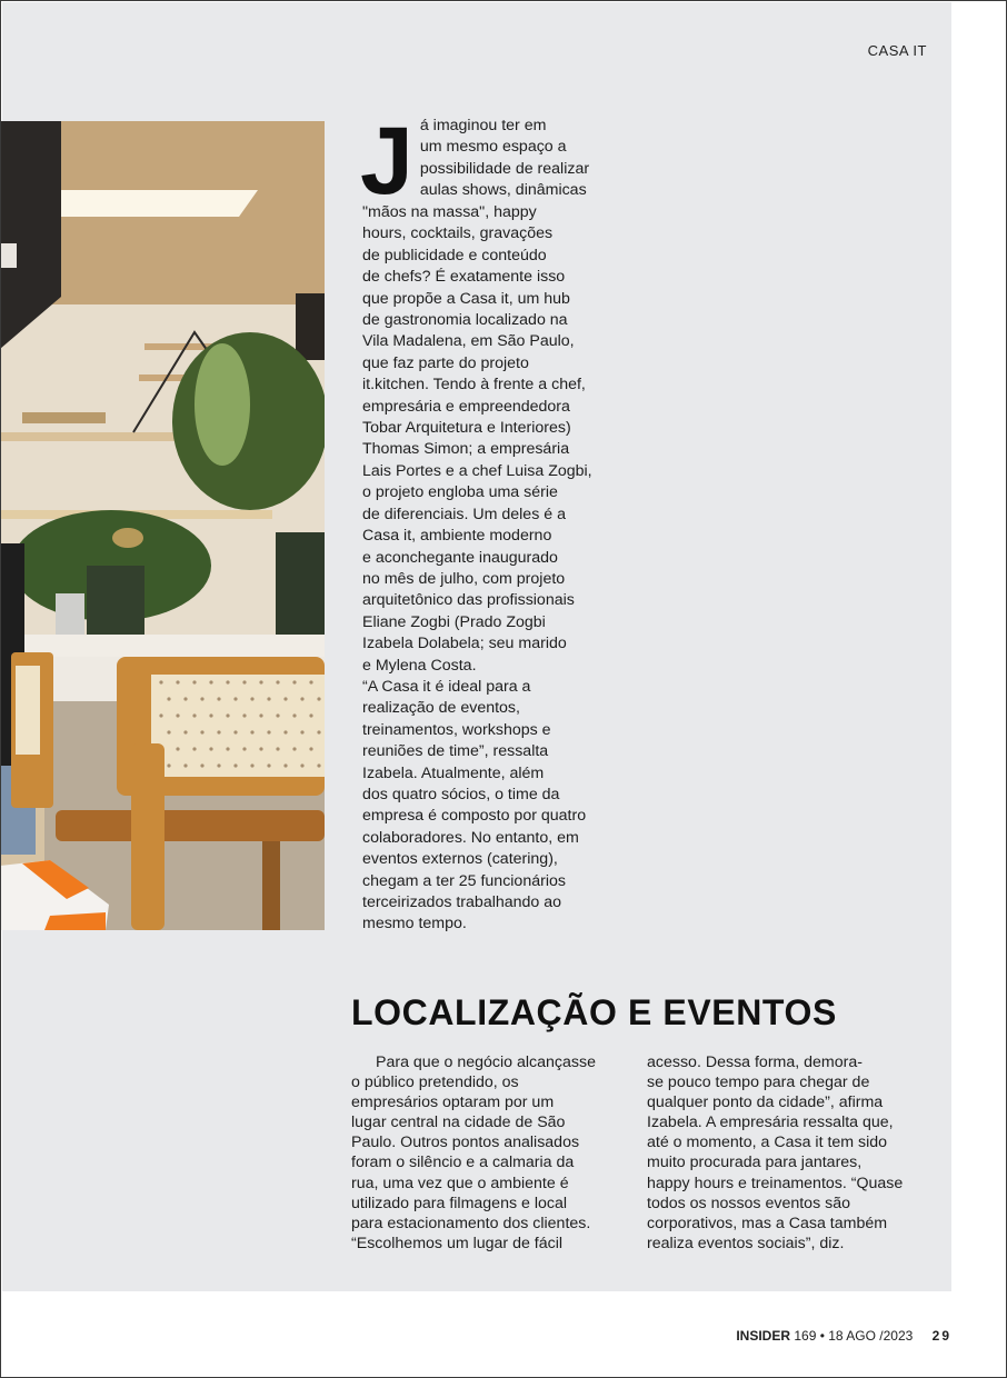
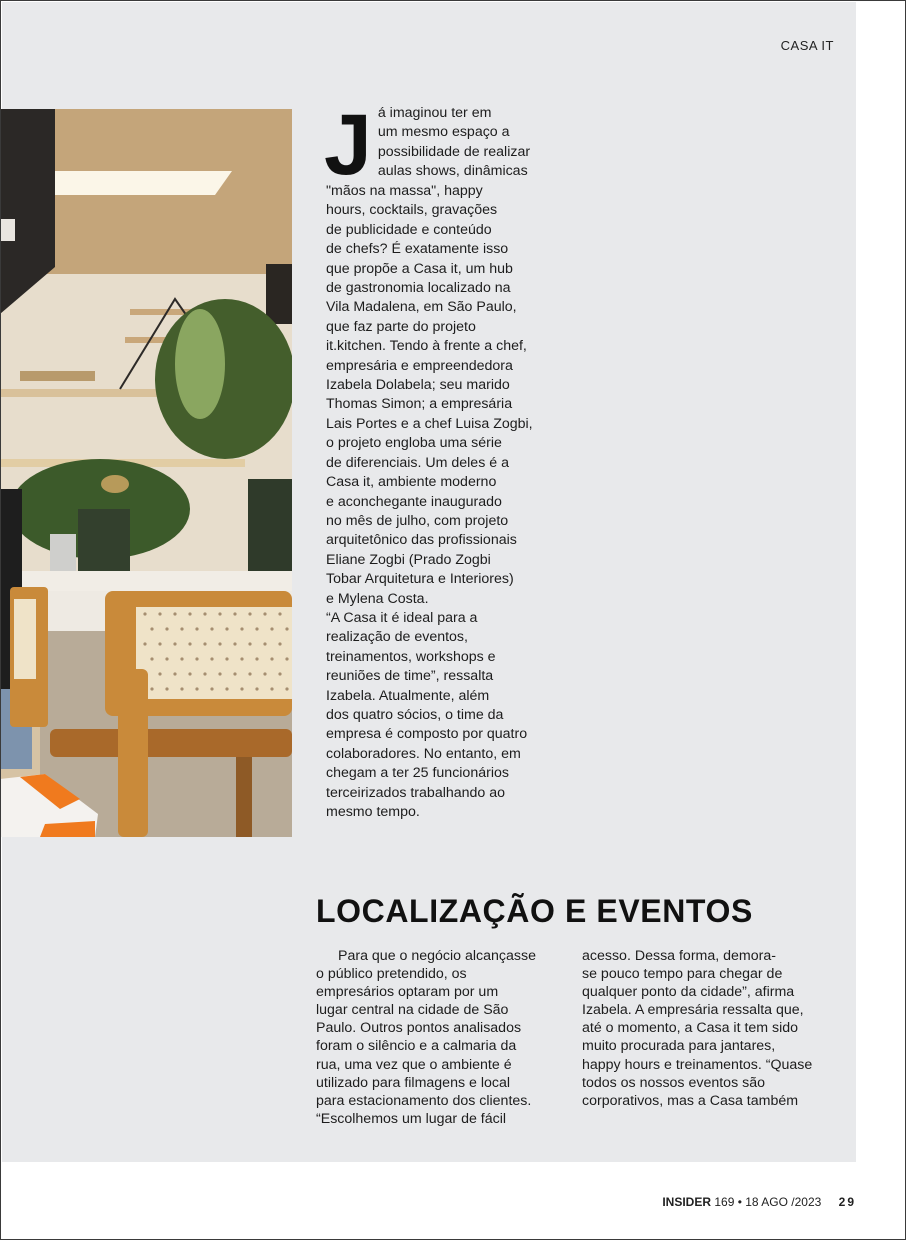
  CASA IT
  J
  á imaginou ter em
  um mesmo espaço a
  possibilidade de realizar
  aulas shows, dinâmicas
  "mãos na massa", happy
  hours, cocktails, gravações
  de publicidade e conteúdo
  de chefs? É exatamente isso
  que propõe a Casa it, um hub
  de gastronomia localizado na
  Vila Madalena, em São Paulo,
  que faz parte do projeto
  it.kitchen. Tendo à frente a chef,
  empresária e empreendedora
- Tobar Arquitetura e Interiores)
+ Izabela Dolabela; seu marido
  Thomas Simon; a empresária
  Lais Portes e a chef Luisa Zogbi,
  o projeto engloba uma série
  de diferenciais. Um deles é a
  Casa it, ambiente moderno
  e aconchegante inaugurado
  no mês de julho, com projeto
  arquitetônico das profissionais
  Eliane Zogbi (Prado Zogbi
- Izabela Dolabela; seu marido
+ Tobar Arquitetura e Interiores)
  e Mylena Costa.
  “A Casa it é ideal para a
  realização de eventos,
  treinamentos, workshops e
  reuniões de time”, ressalta
  Izabela. Atualmente, além
  dos quatro sócios, o time da
  empresa é composto por quatro
  colaboradores. No entanto, em
- eventos externos (catering),
  chegam a ter 25 funcionários
  terceirizados trabalhando ao
  mesmo tempo.
  LOCALIZAÇÃO E EVENTOS
  Para que o negócio alcançasse
  o público pretendido, os
  empresários optaram por um
  lugar central na cidade de São
  Paulo. Outros pontos analisados
  foram o silêncio e a calmaria da
  rua, uma vez que o ambiente é
  utilizado para filmagens e local
  para estacionamento dos clientes.
  “Escolhemos um lugar de fácil
  acesso. Dessa forma, demora-
  se pouco tempo para chegar de
  qualquer ponto da cidade”, afirma
  Izabela. A empresária ressalta que,
  até o momento, a Casa it tem sido
  muito procurada para jantares,
  happy hours e treinamentos. “Quase
  todos os nossos eventos são
  corporativos, mas a Casa também
- realiza eventos sociais”, diz.
  INSIDER 169 • 18 AGO /2023 29
